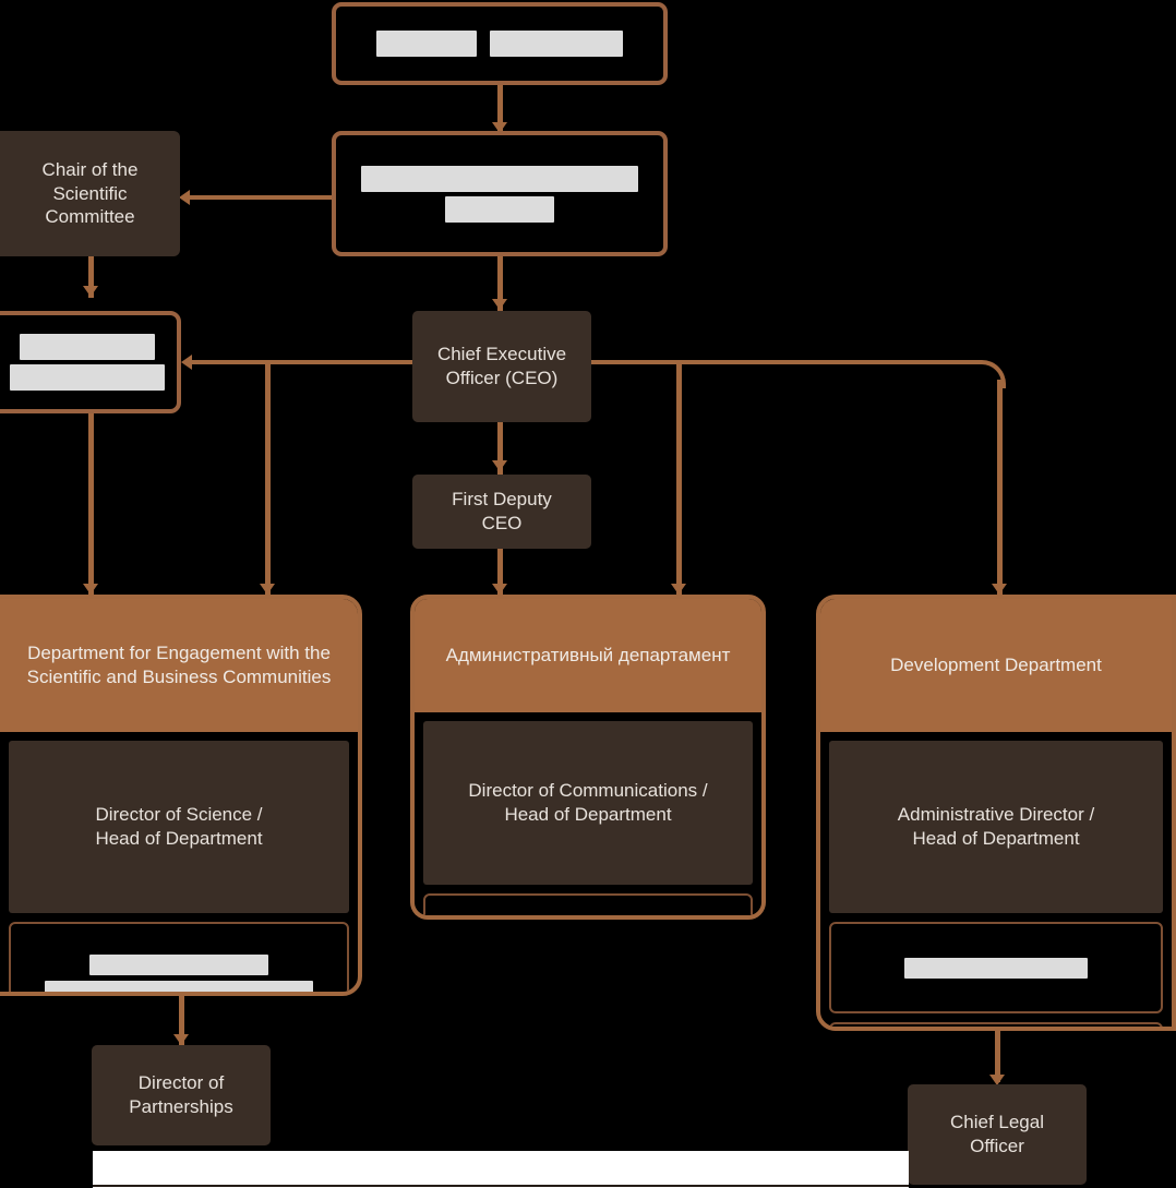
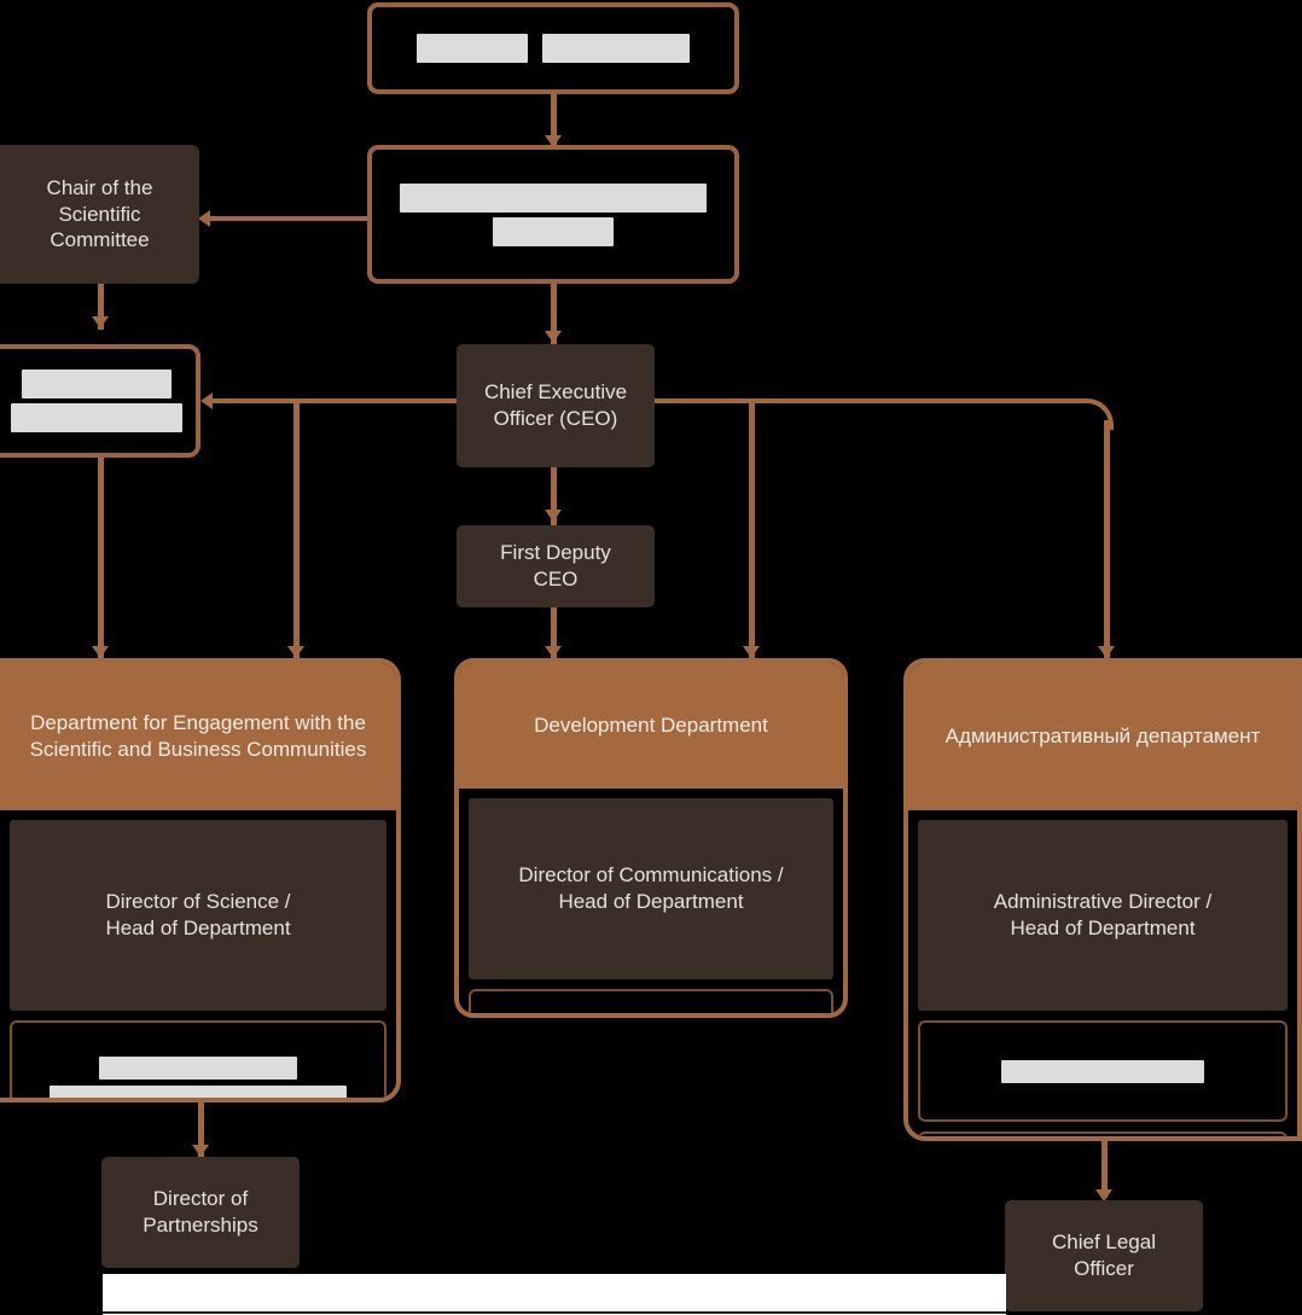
  Chair of the
  Scientific
  Committee
  Chief Executive
  Officer (CEO)
  First Deputy
  CEO
  Department for Engagement with the Scientific and Business Communities
  Director of Science /
  Head of Department
- Административный департамент
+ Development Department
  Director of Communications /
  Head of Department
- Development Department
+ Административный департамент
  Administrative Director /
  Head of Department
  Director of
  Partnerships
  Chief Legal
  Officer
